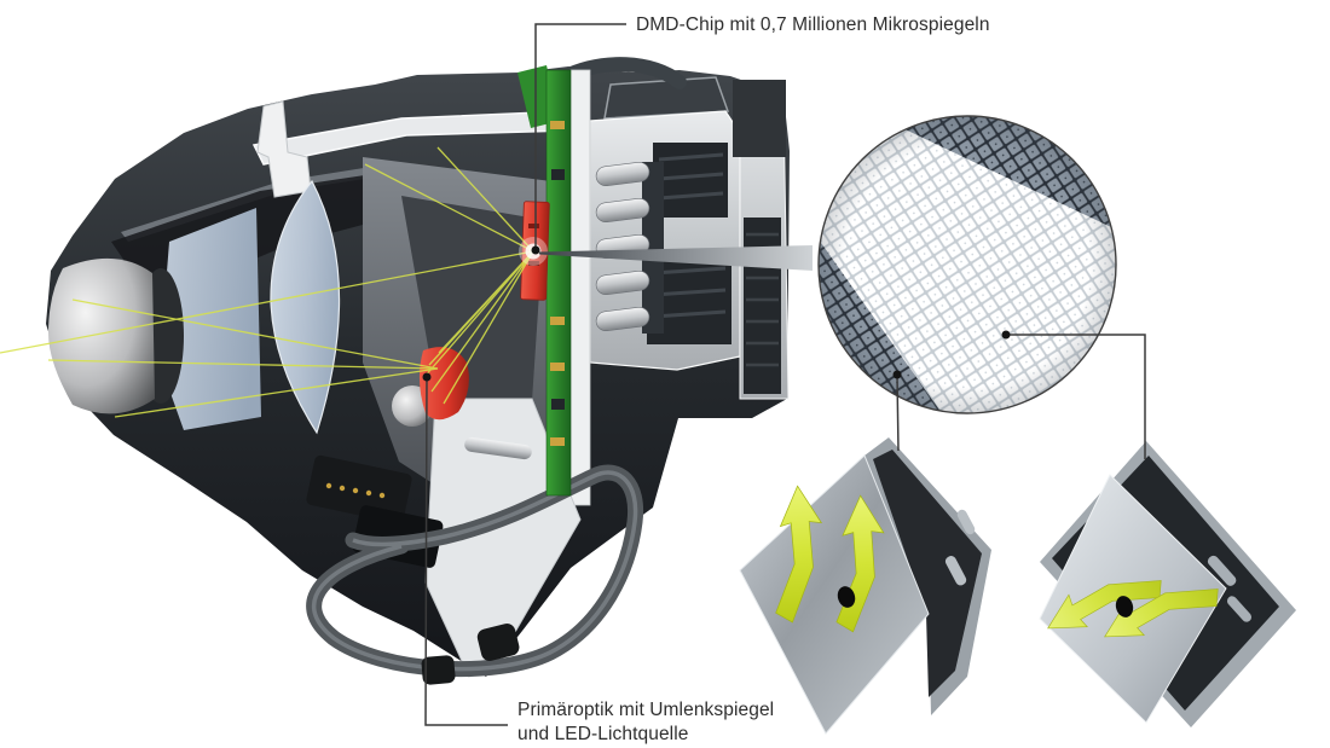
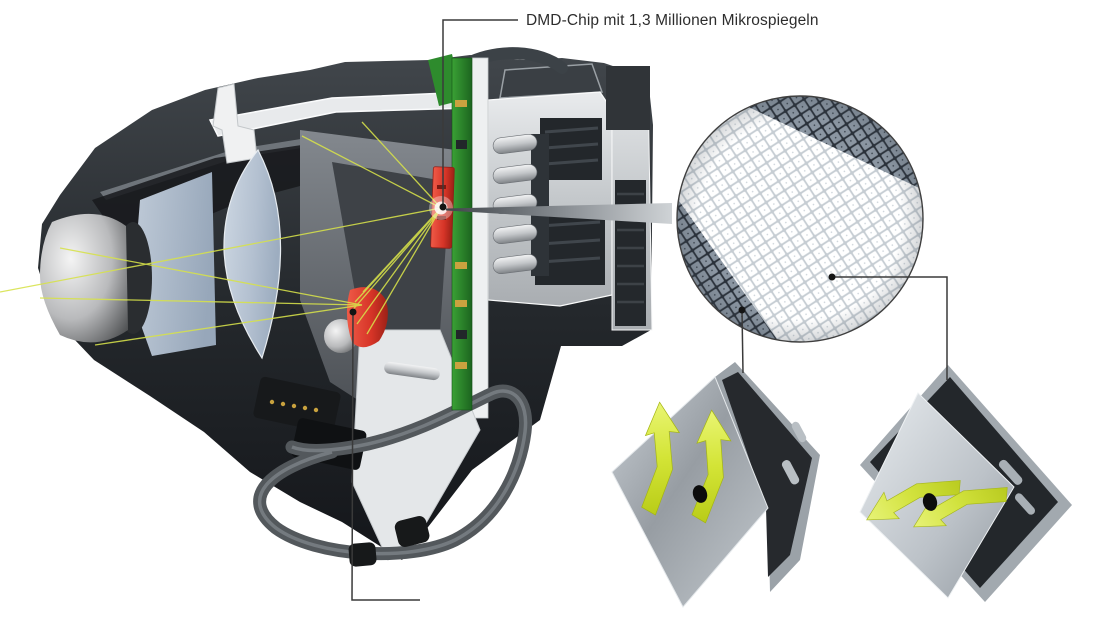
- DMD-Chip mit 0,7 Millionen Mikrospiegeln
+ DMD-Chip mit 1,3 Millionen Mikrospiegeln
- Primäroptik mit Umlenkspiegel
- und LED-Lichtquelle
